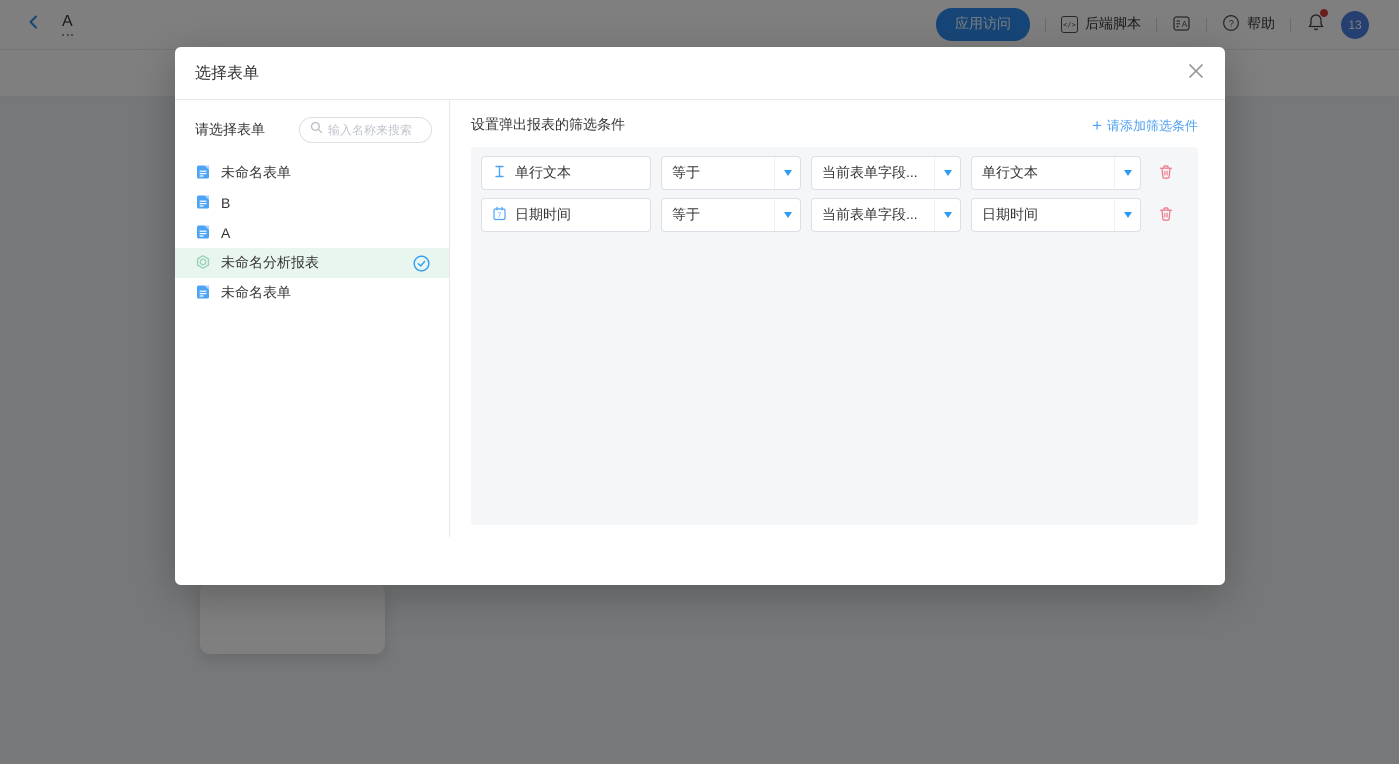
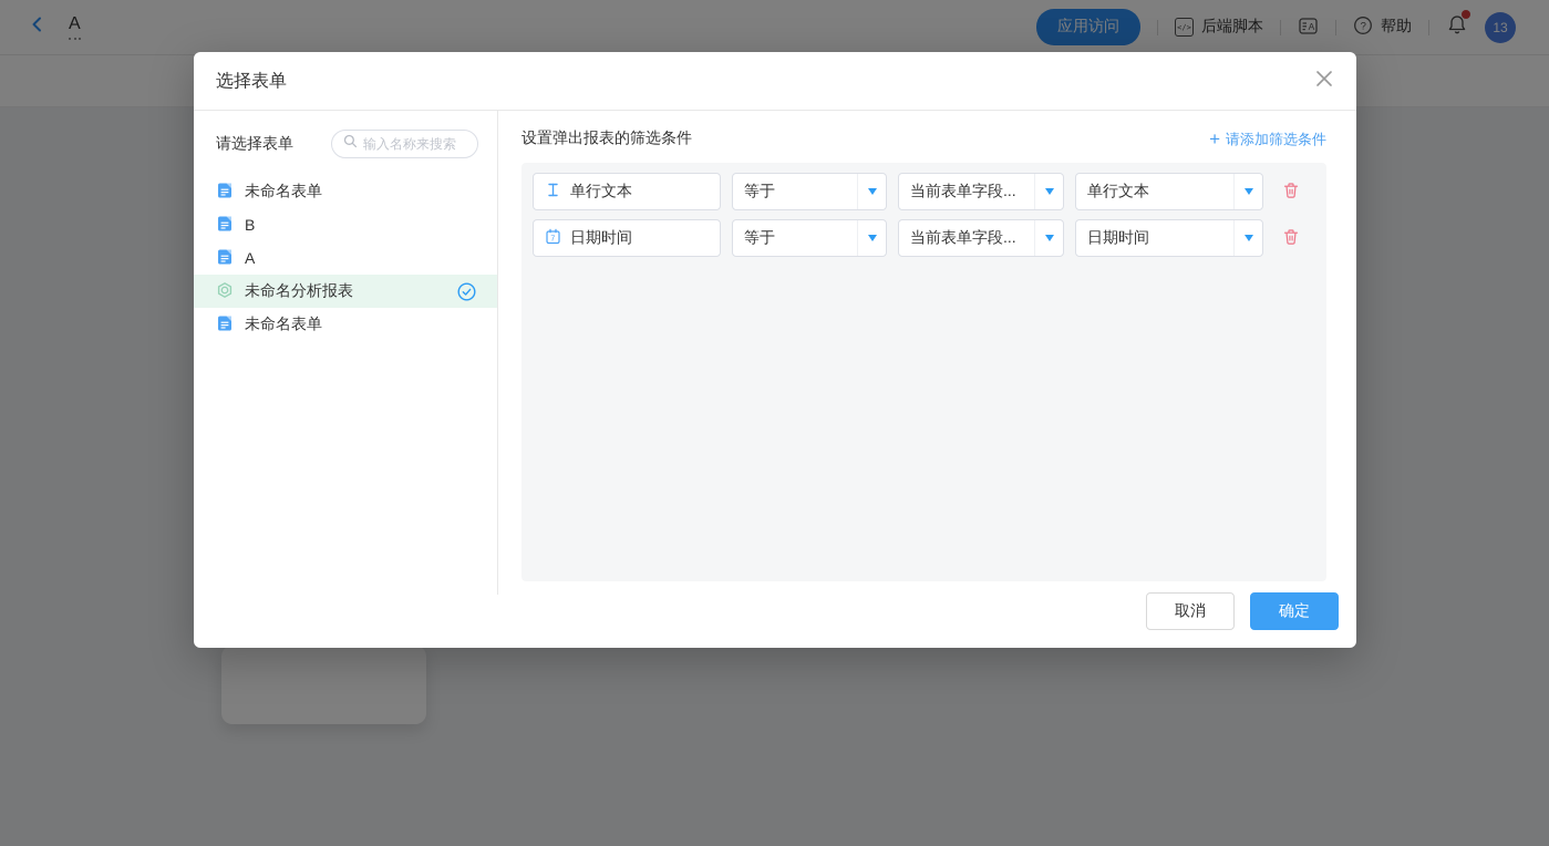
  A
  应用访问
  </>
  后端脚本
  A
  ?
  帮助
  13
  选择表单
  请选择表单
  输入名称来搜索
  未命名表单
  B
  A
  未命名分析报表
  未命名表单
  设置弹出报表的筛选条件
  +
  请添加筛选条件
  单行文本
  等于
  当前表单字段...
  单行文本
  日期时间
  等于
  当前表单字段...
  日期时间
+ 取消
+ 确定
